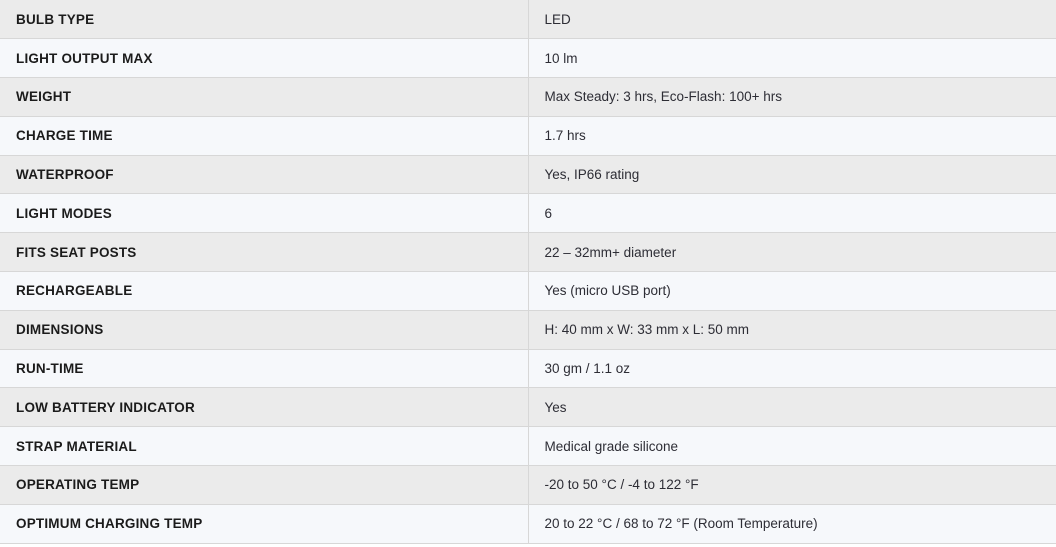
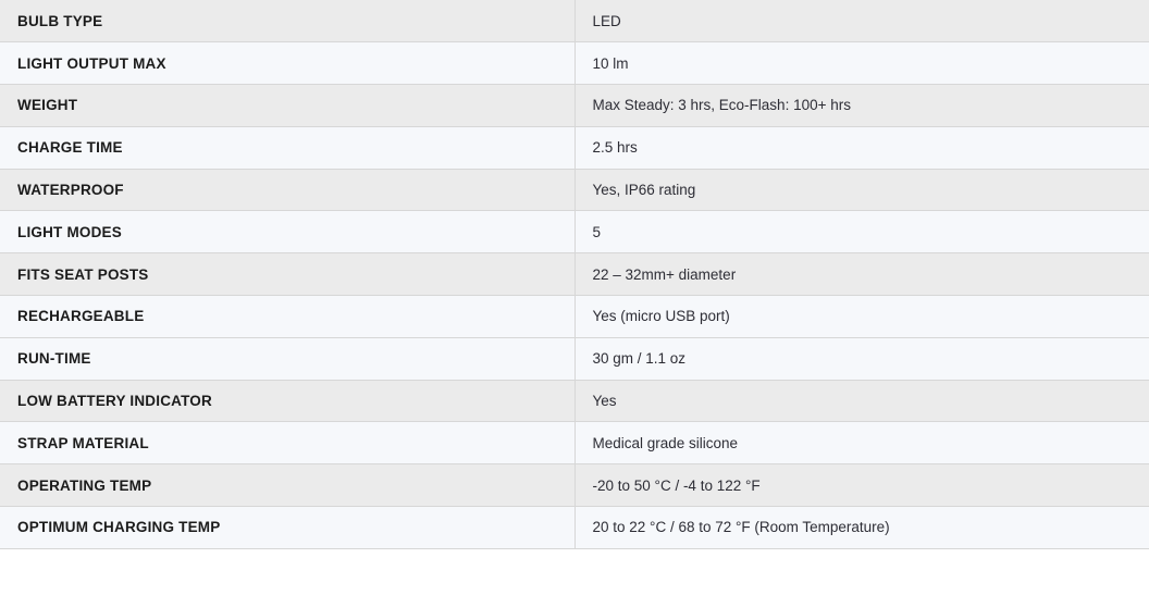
  BULB TYPE	LED
  LIGHT OUTPUT MAX	10 lm
  WEIGHT	Max Steady: 3 hrs, Eco-Flash: 100+ hrs
- CHARGE TIME	1.7 hrs
+ CHARGE TIME	2.5 hrs
  WATERPROOF	Yes, IP66 rating
- LIGHT MODES	6
+ LIGHT MODES	5
  FITS SEAT POSTS	22 – 32mm+ diameter
  RECHARGEABLE	Yes (micro USB port)
- DIMENSIONS	H: 40 mm x W: 33 mm x L: 50 mm
  RUN-TIME	30 gm / 1.1 oz
  LOW BATTERY INDICATOR	Yes
  STRAP MATERIAL	Medical grade silicone
  OPERATING TEMP	-20 to 50 °C / -4 to 122 °F
  OPTIMUM CHARGING TEMP	20 to 22 °C / 68 to 72 °F (Room Temperature)
